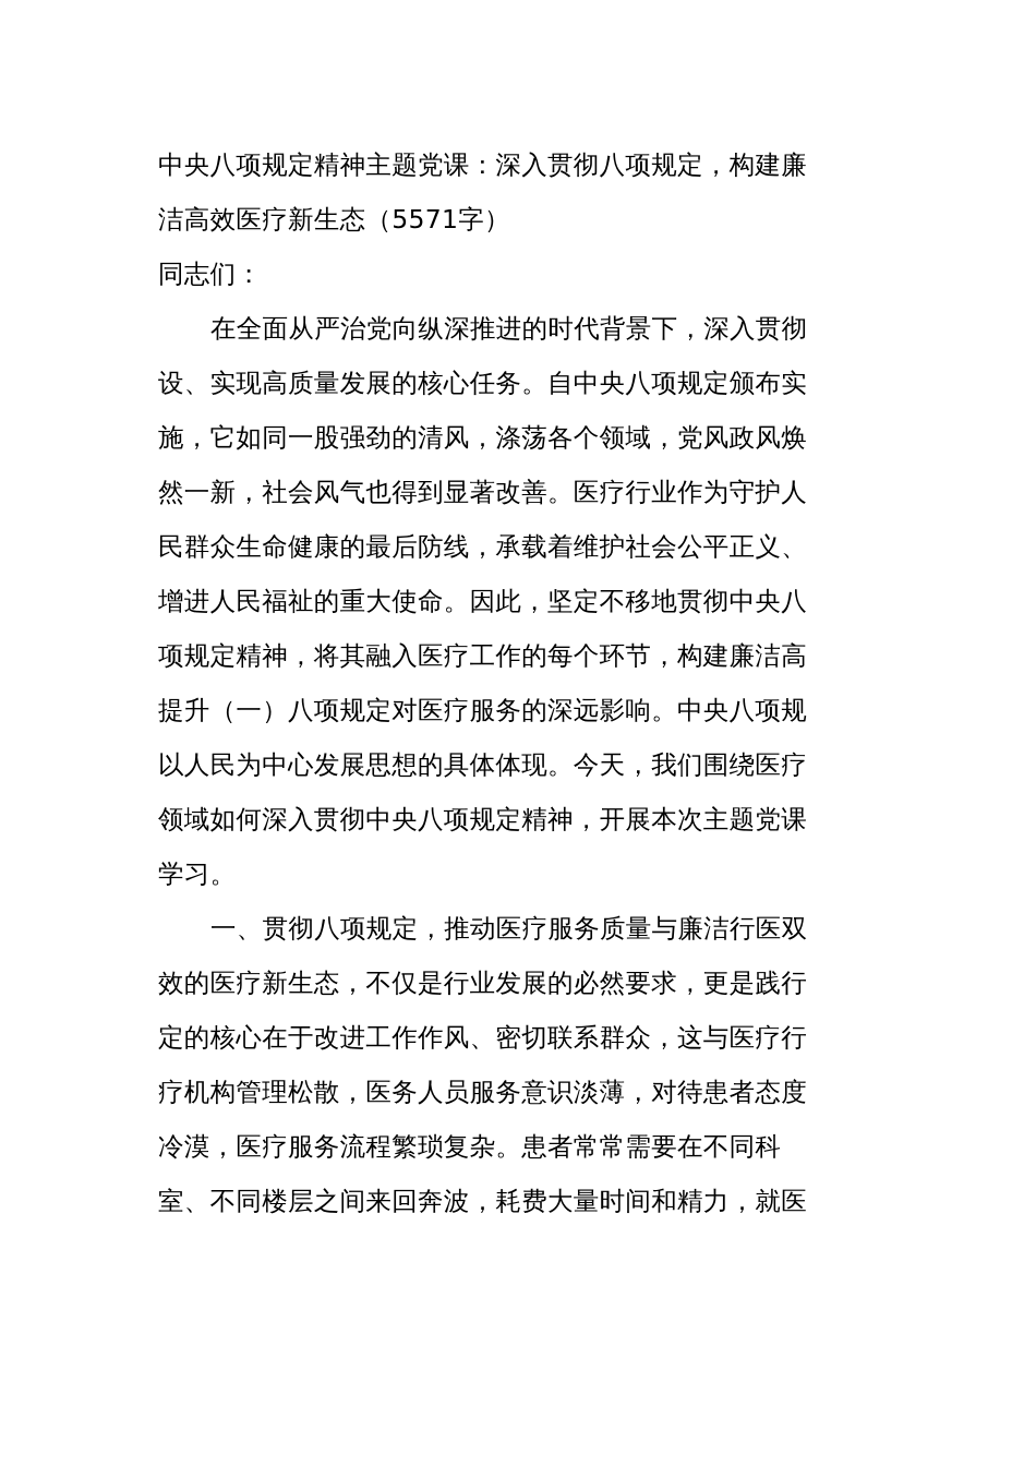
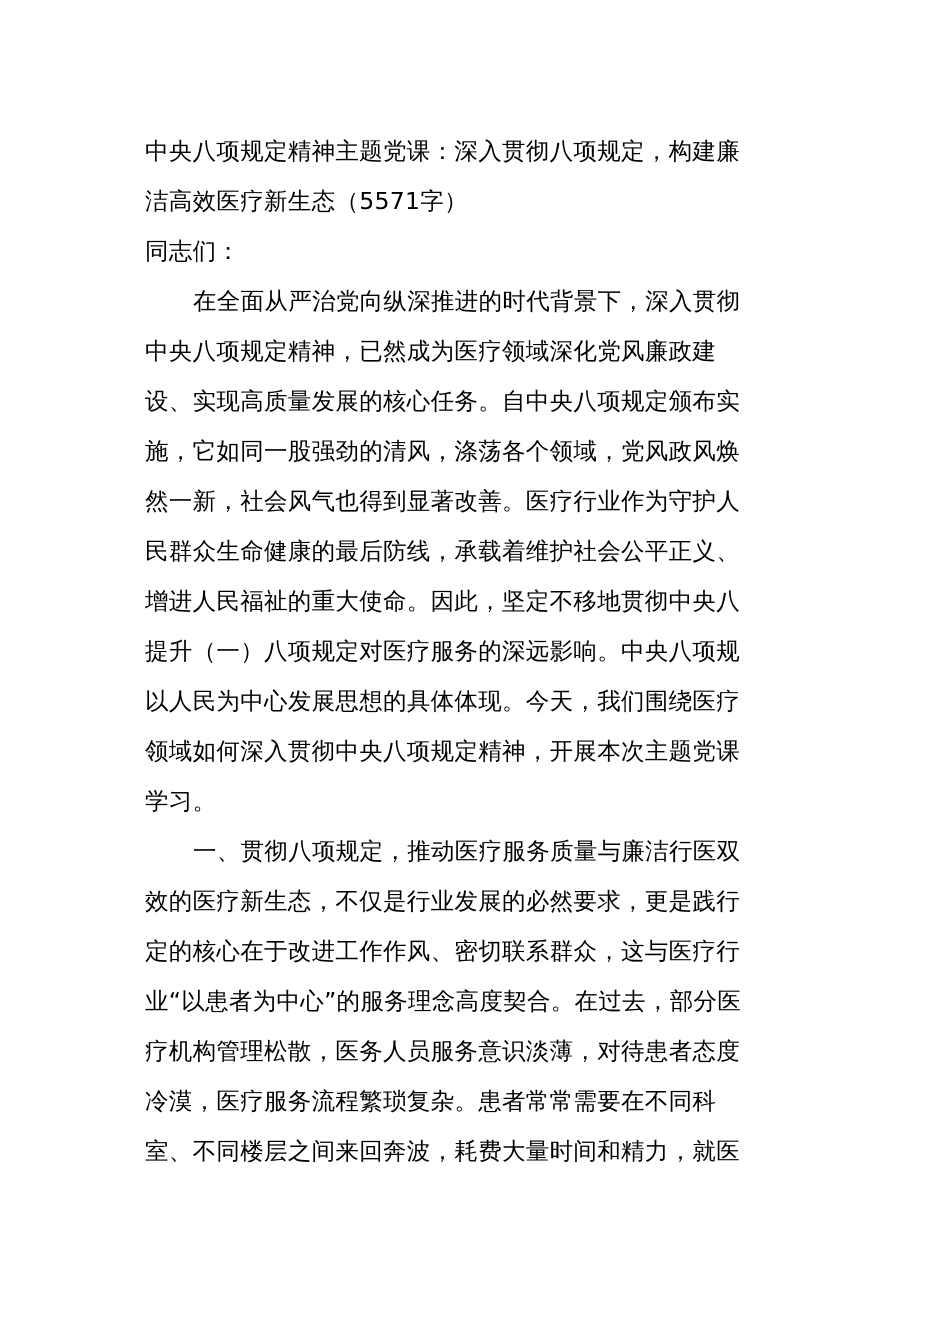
  中央八项规定精神主题党课：深入贯彻八项规定，构建廉
  洁高效医疗新生态（5571字）
  同志们：
  在全面从严治党向纵深推进的时代背景下，深入贯彻
+ 中央八项规定精神，已然成为医疗领域深化党风廉政建
  设、实现高质量发展的核心任务。自中央八项规定颁布实
  施，它如同一股强劲的清风，涤荡各个领域，党风政风焕
  然一新，社会风气也得到显著改善。医疗行业作为守护人
  民群众生命健康的最后防线，承载着维护社会公平正义、
  增进人民福祉的重大使命。因此，坚定不移地贯彻中央八
- 项规定精神，将其融入医疗工作的每个环节，构建廉洁高
  提升（一）八项规定对医疗服务的深远影响。中央八项规
  以人民为中心发展思想的具体体现。今天，我们围绕医疗
  领域如何深入贯彻中央八项规定精神，开展本次主题党课
  学习。
  一、贯彻八项规定，推动医疗服务质量与廉洁行医双
  效的医疗新生态，不仅是行业发展的必然要求，更是践行
  定的核心在于改进工作作风、密切联系群众，这与医疗行
+ 业“以患者为中心”的服务理念高度契合。在过去，部分医
  疗机构管理松散，医务人员服务意识淡薄，对待患者态度
  冷漠，医疗服务流程繁琐复杂。患者常常需要在不同科
  室、不同楼层之间来回奔波，耗费大量时间和精力，就医
